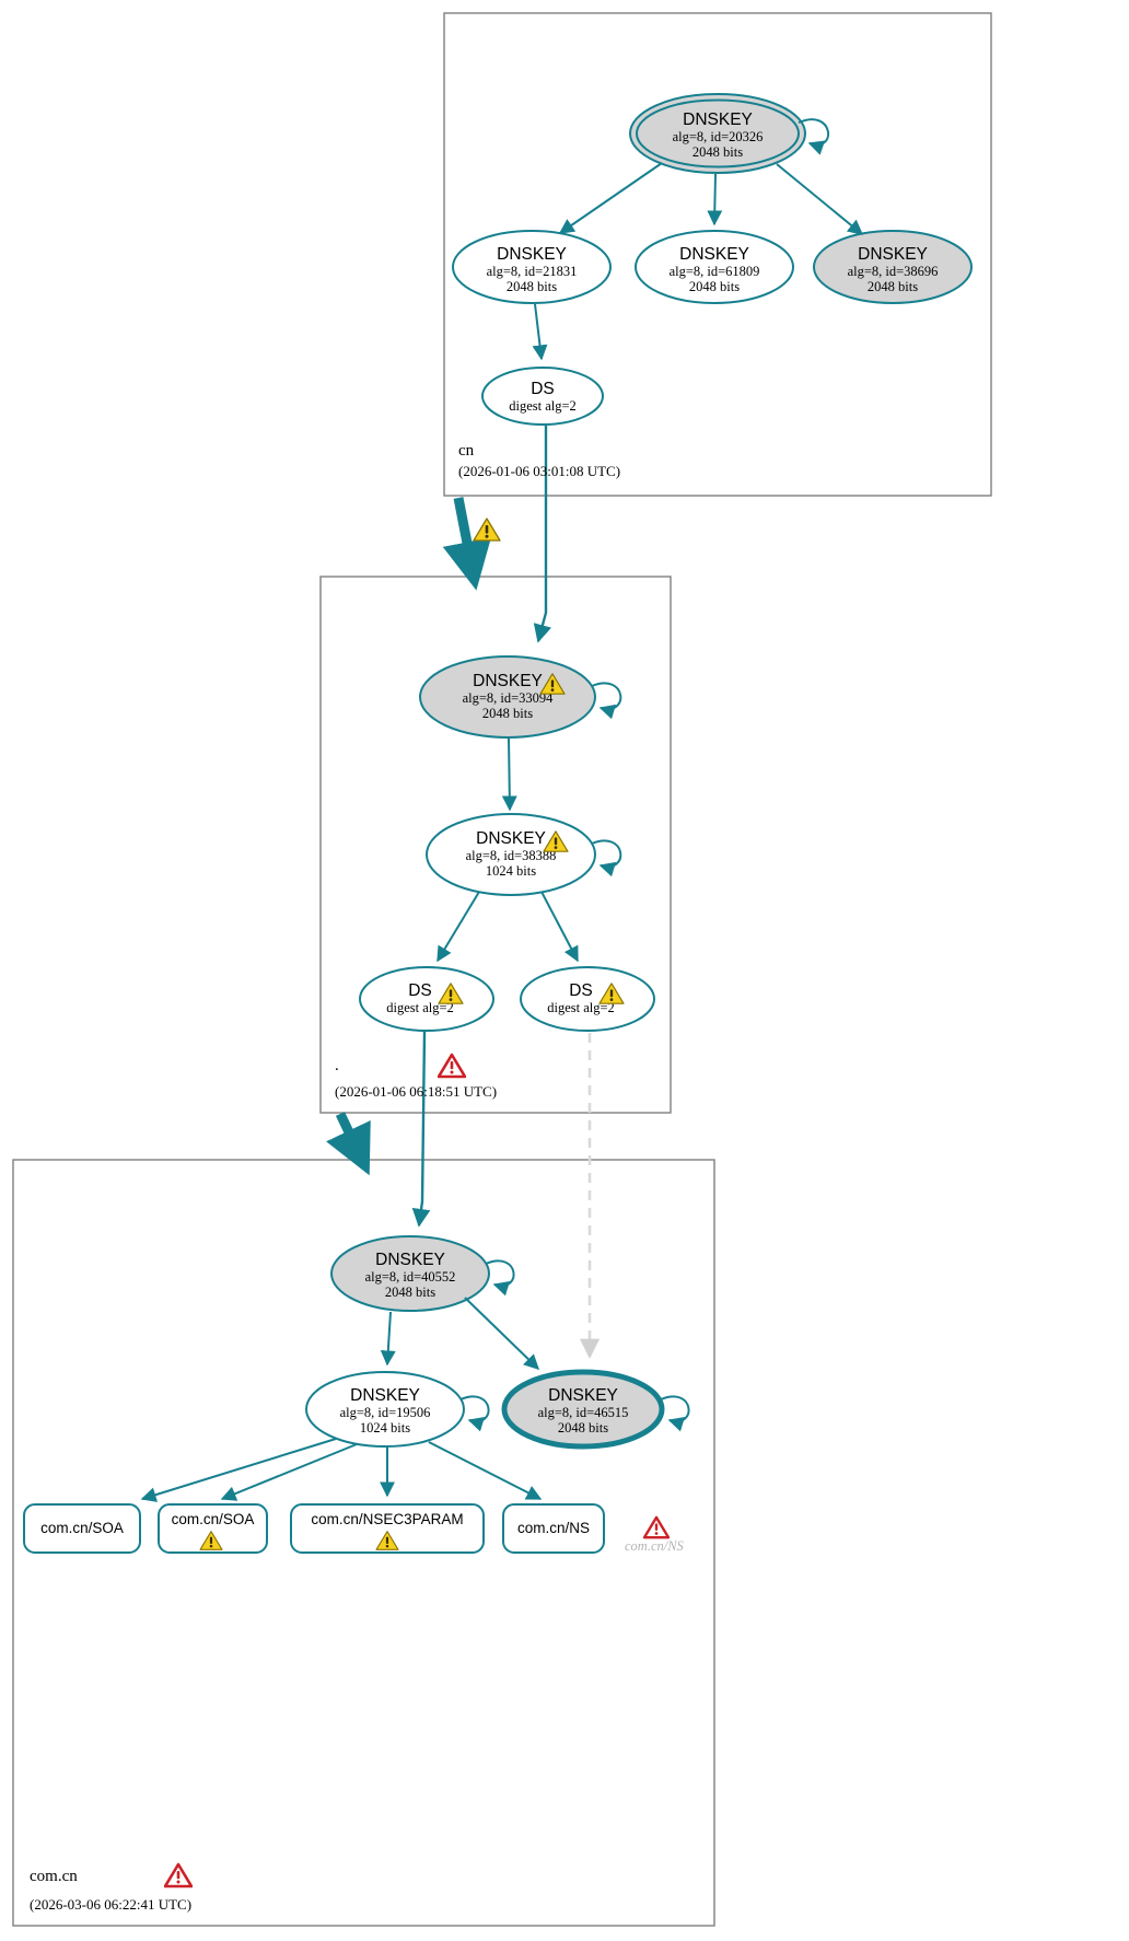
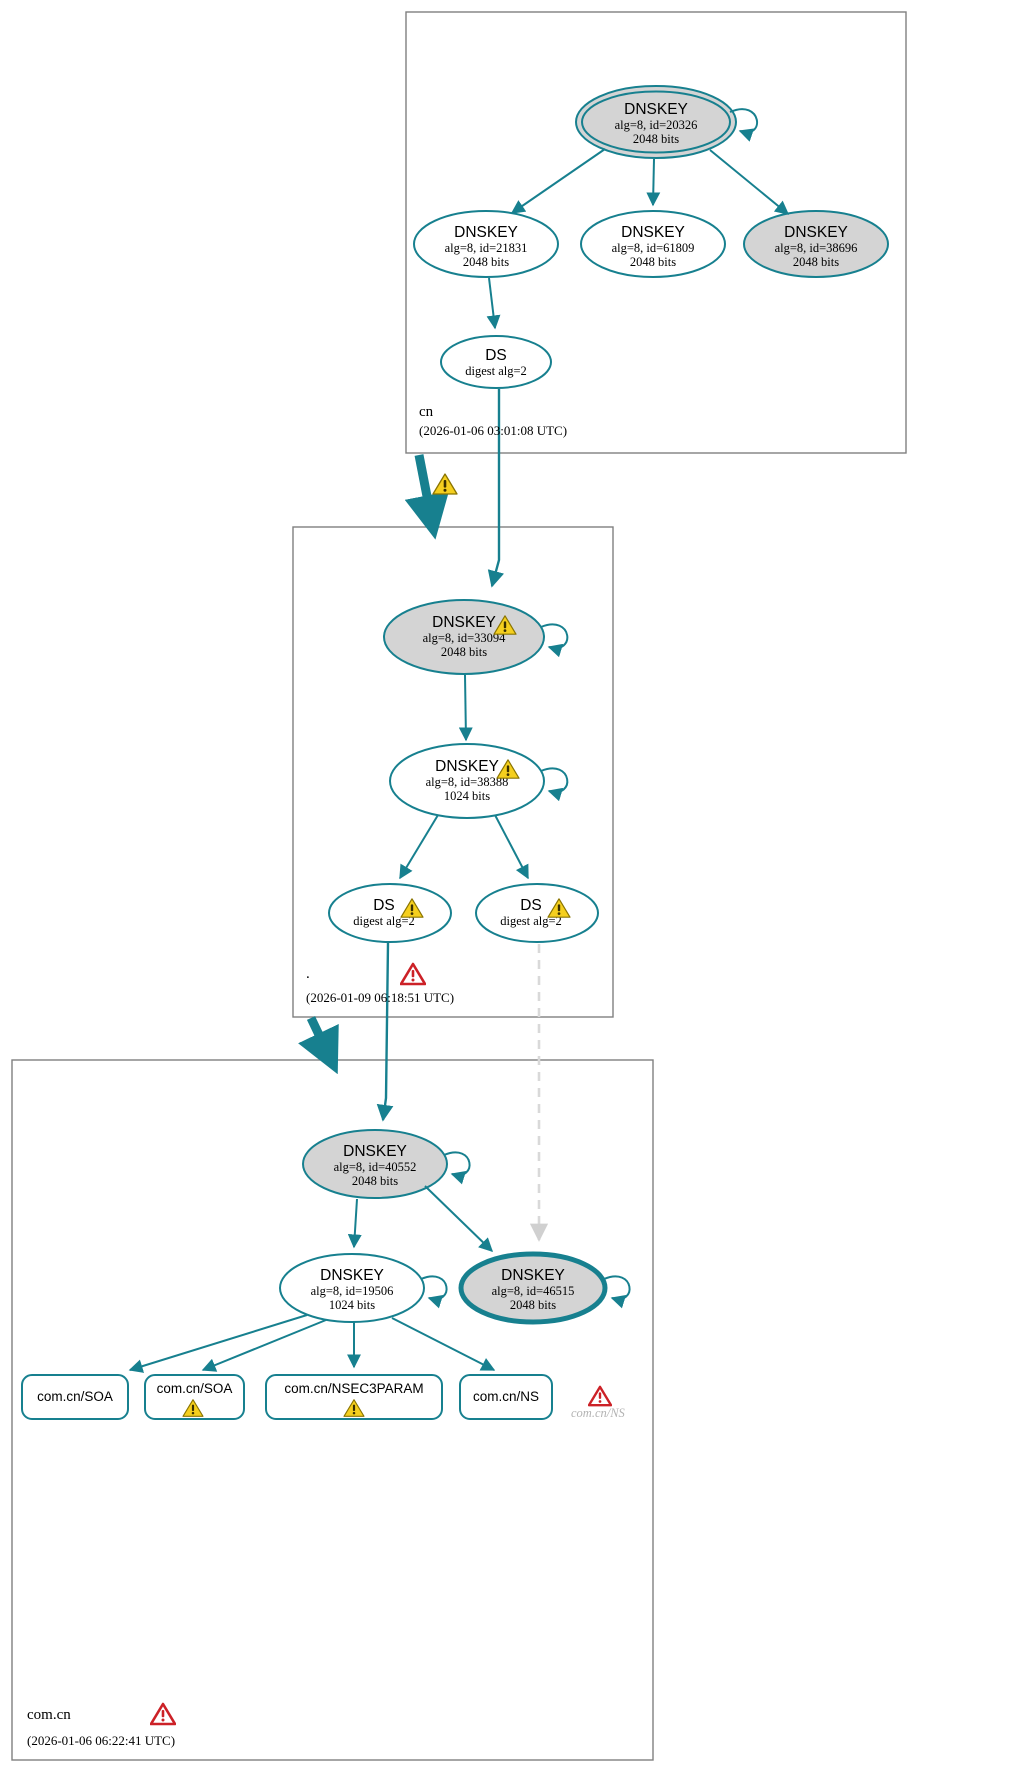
  DNSKEY
  alg=8, id=20326
  2048 bits
  DNSKEY
  alg=8, id=21831
  2048 bits
  DNSKEY
  alg=8, id=61809
  2048 bits
  DNSKEY
  alg=8, id=38696
  2048 bits
  DS
  digest alg=2
  cn
  (2026-01-06 03:01:08 UTC)
  DNSKEY
  alg=8, id=33094
  2048 bits
  DNSKEY
  alg=8, id=38388
  1024 bits
  DS
  digest alg=2
  DS
  digest alg=2
  .
- (2026-01-06 06:18:51 UTC)
+ (2026-01-09 06:18:51 UTC)
  DNSKEY
  alg=8, id=40552
  2048 bits
  DNSKEY
  alg=8, id=19506
  1024 bits
  DNSKEY
  alg=8, id=46515
  2048 bits
  com.cn/SOA
  com.cn/SOA
  com.cn/NSEC3PARAM
  com.cn/NS
  com.cn/NS
  com.cn
- (2026-03-06 06:22:41 UTC)
+ (2026-01-06 06:22:41 UTC)
